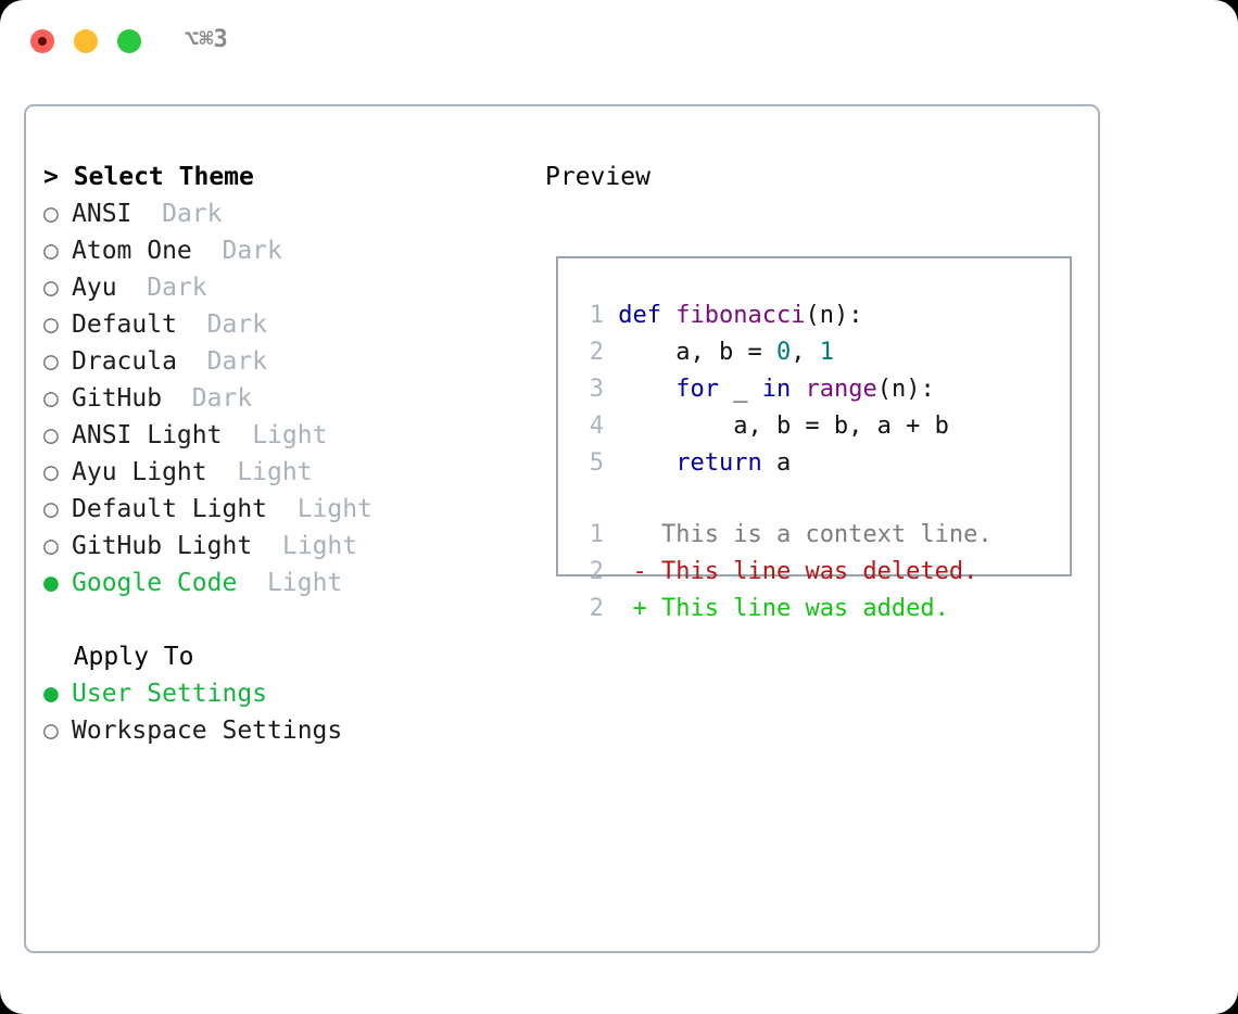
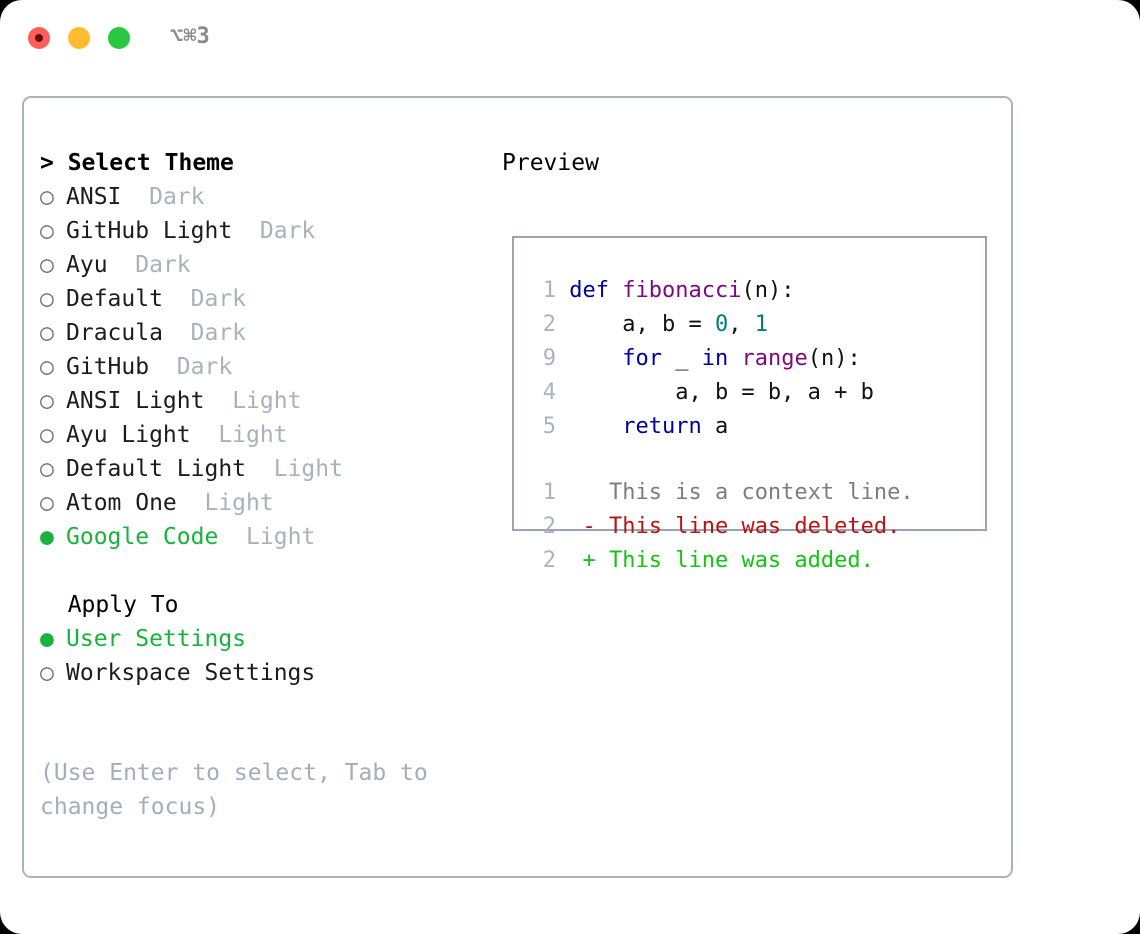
  ⌥⌘3
  > Select Theme
  ○ ANSI Dark
- ○ Atom One Dark
+ ○ GitHub Light Dark
  ○ Ayu Dark
  ○ Default Dark
  ○ Dracula Dark
  ○ GitHub Dark
  ○ ANSI Light Light
  ○ Ayu Light Light
  ○ Default Light Light
- ○ GitHub Light Light
+ ○ Atom One Light
  ● Google Code Light
  Apply To
  ● User Settings
  ○ Workspace Settings
+ (Use Enter to select, Tab to change focus)
  Preview
  1 def fibonacci(n):
  2 a, b = 0, 1
- 3 for _ in range(n):
+ 9 for _ in range(n):
  4 a, b = b, a + b
  5 return a
  1 This is a context line.
  2 - This line was deleted.
  2 + This line was added.
